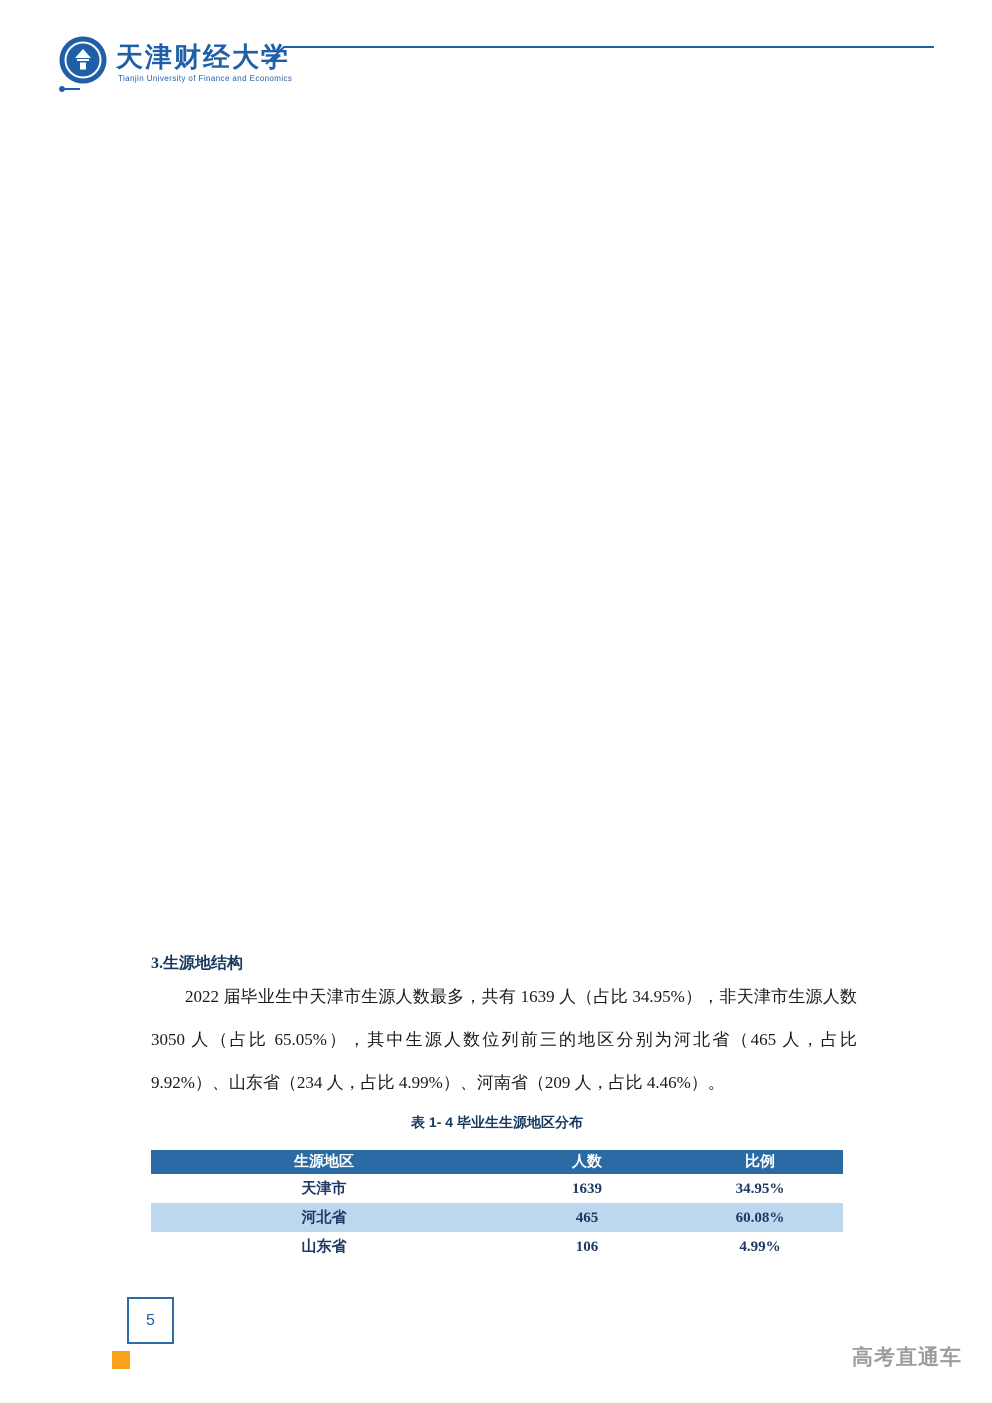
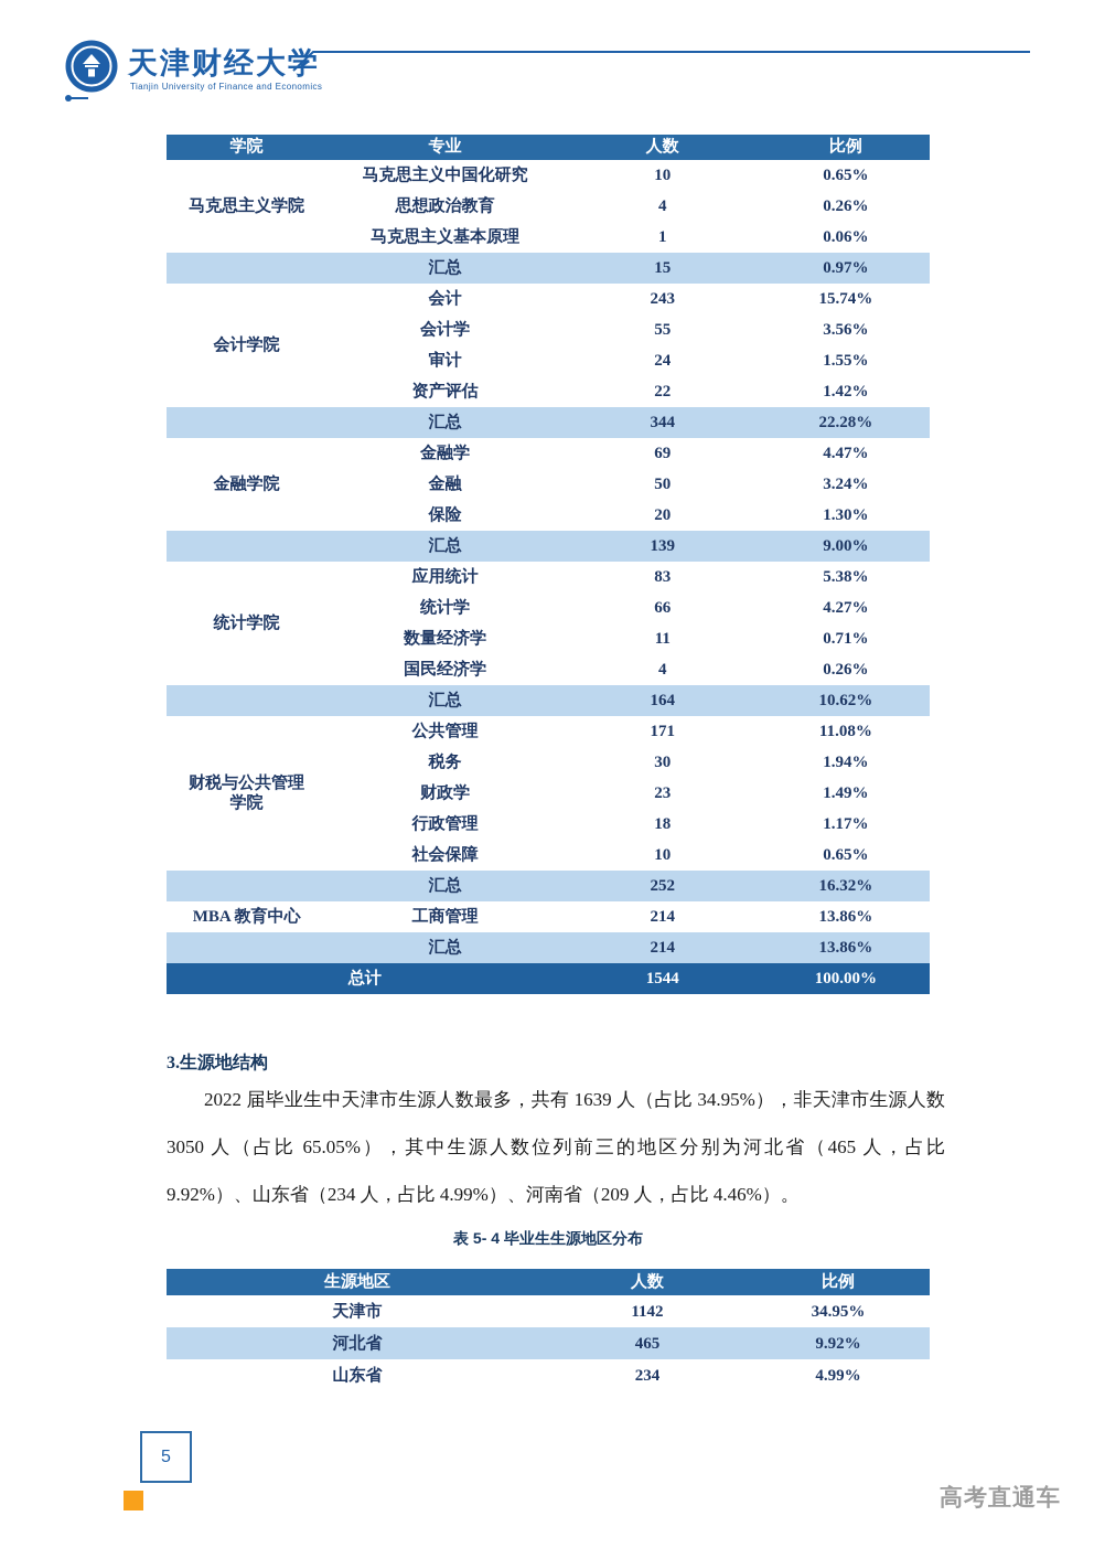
  天津财经大学
  Tianjin University of Finance and Economics
+ 学院	专业	人数	比例
+ 马克思主义学院	马克思主义中国化研究	10	0.65%
+ 思想政治教育	4	0.26%
+ 马克思主义基本原理	1	0.06%
+ 	汇总	15	0.97%
+ 会计学院	会计	243	15.74%
+ 会计学	55	3.56%
+ 审计	24	1.55%
+ 资产评估	22	1.42%
+ 	汇总	344	22.28%
+ 金融学院	金融学	69	4.47%
+ 金融	50	3.24%
+ 保险	20	1.30%
+ 	汇总	139	9.00%
+ 统计学院	应用统计	83	5.38%
+ 统计学	66	4.27%
+ 数量经济学	11	0.71%
+ 国民经济学	4	0.26%
+ 	汇总	164	10.62%
+ 财税与公共管理 学院	公共管理	171	11.08%
+ 税务	30	1.94%
+ 财政学	23	1.49%
+ 行政管理	18	1.17%
+ 社会保障	10	0.65%
+ 	汇总	252	16.32%
+ MBA 教育中心	工商管理	214	13.86%
+ 	汇总	214	13.86%
+ 总计	1544	100.00%
  3.生源地结构
  2022 届毕业生中天津市生源人数最多，共有 1639 人（占比 34.95%），非天津市生源人数 3050 人（占比 65.05%），其中生源人数位列前三的地区分别为河北省（465 人，占比 9.92%）、山东省（234 人，占比 4.99%）、河南省（209 人，占比 4.46%）。
- 表 1- 4 毕业生生源地区分布
+ 表 5- 4 毕业生生源地区分布
  生源地区	人数	比例
- 天津市	1639	34.95%
+ 天津市	1142	34.95%
- 河北省	465	60.08%
+ 河北省	465	9.92%
- 山东省	106	4.99%
+ 山东省	234	4.99%
  5
  高考直通车
